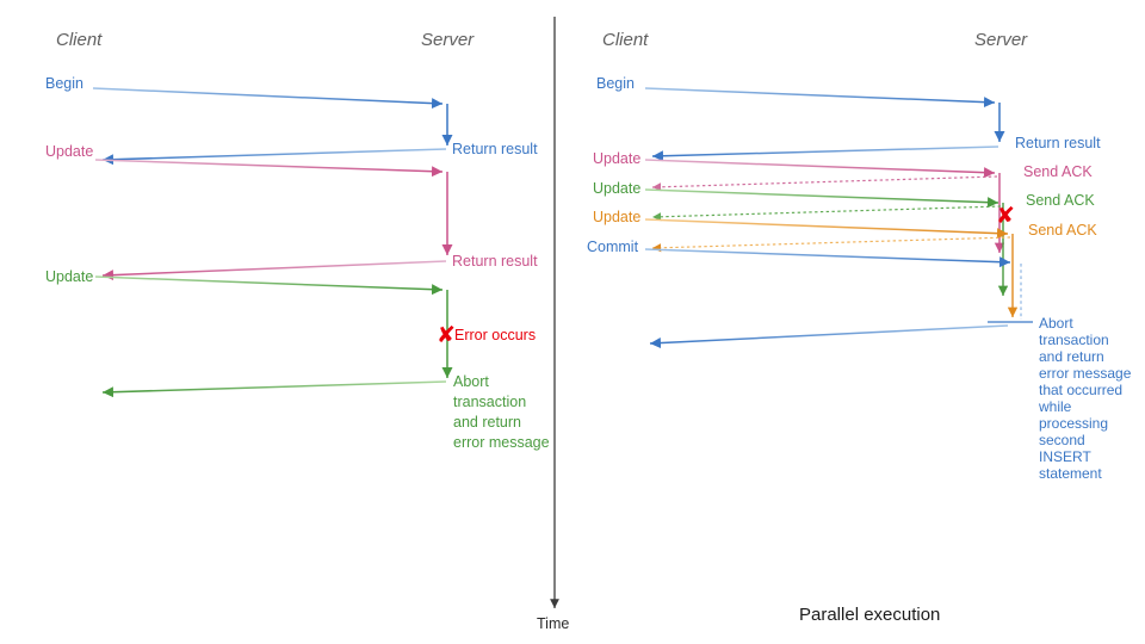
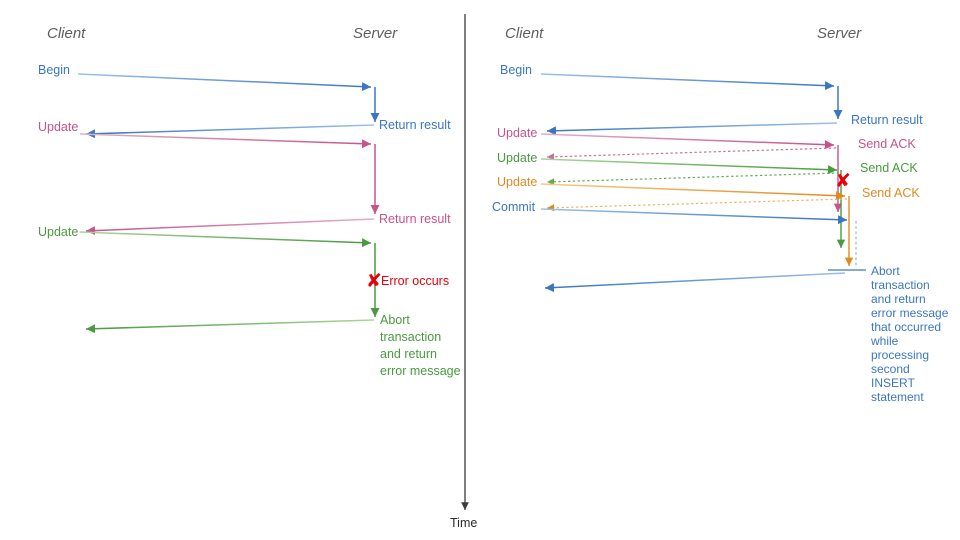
  Client
  Server
  Begin
  Return result
  Update
  Return result
  Update
  ✘
  Error occurs
  Abort
  transaction
  and return
  error message
  Time
  Client
  Server
  Begin
  Return result
  Update
  Send ACK
  Update
  Send ACK
  Update
  Send ACK
  Commit
  ✘
  Abort
  transaction
  and return
  error message
  that occurred
  while
  processing
  second
  INSERT
  statement
- Parallel execution
